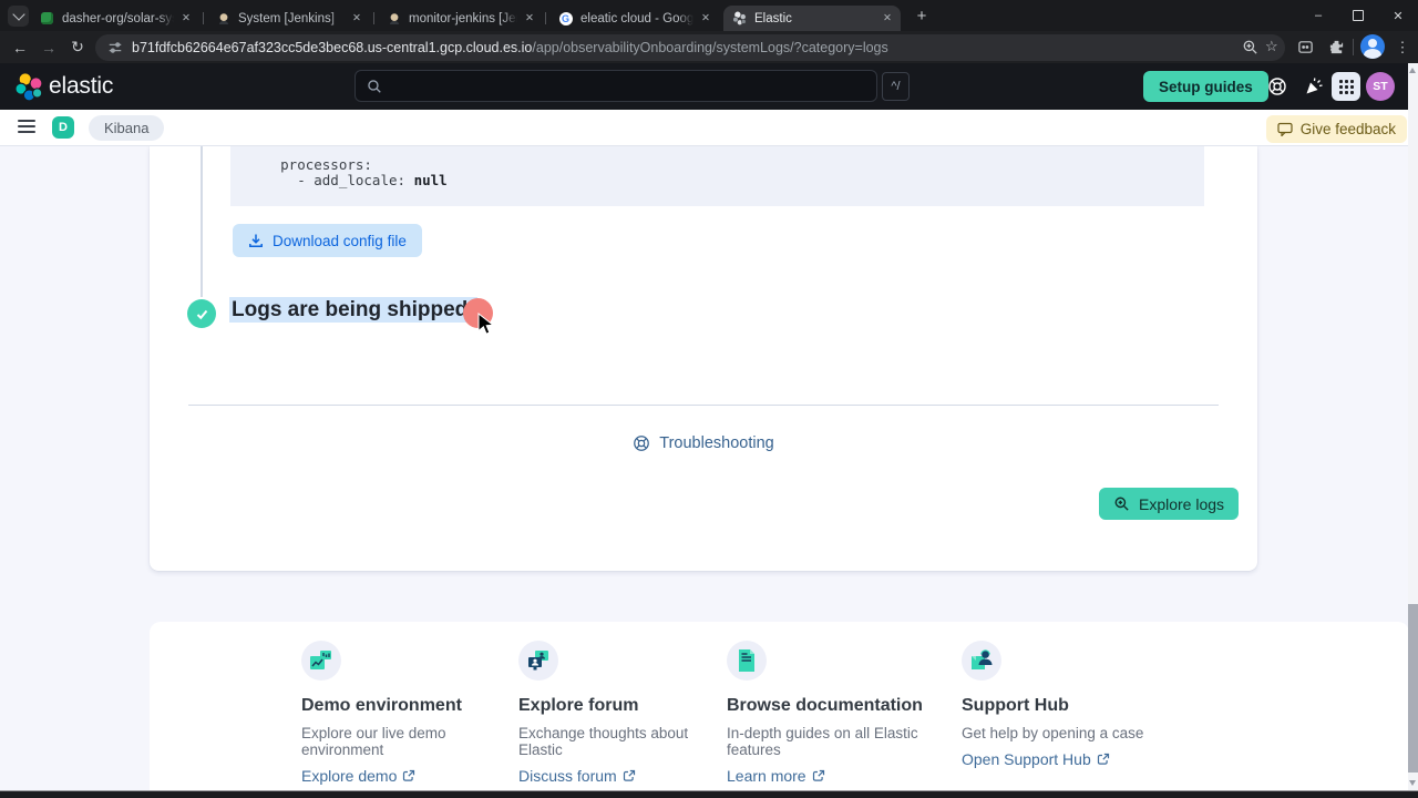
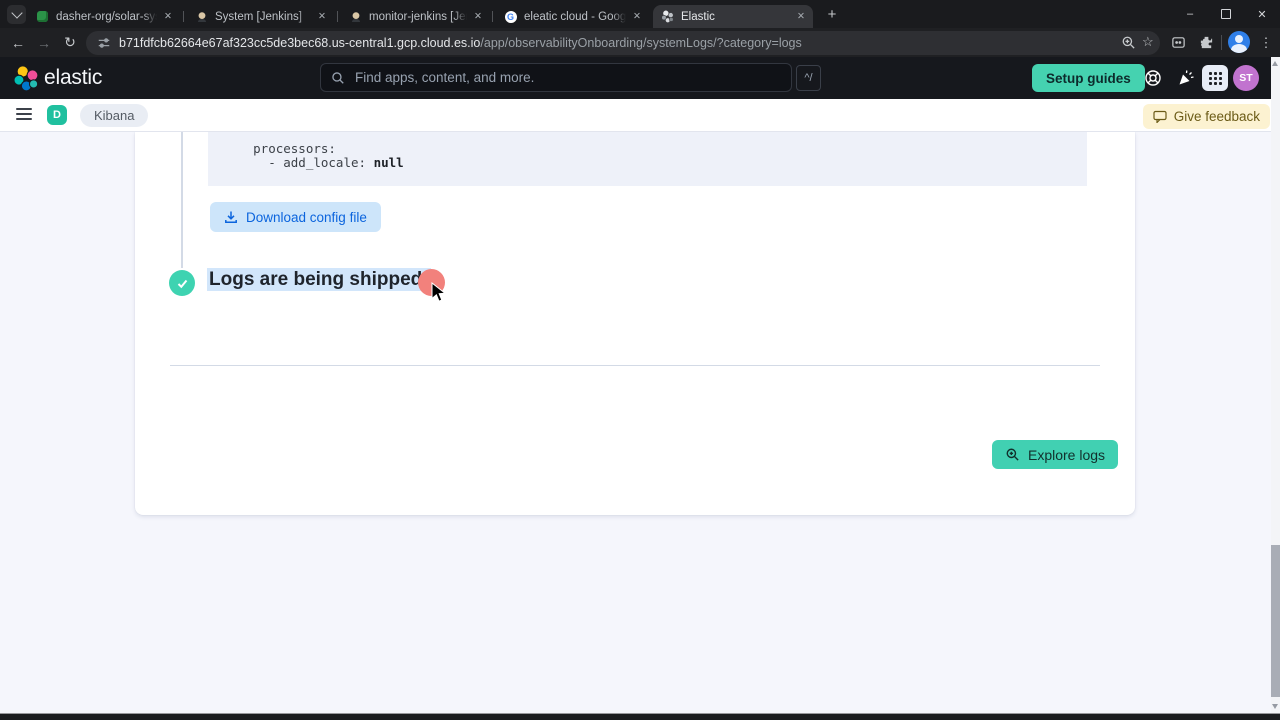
  ✕
  System [Jenkins]
  ✕
  monitor-jenkins [Je
  ✕
  G
  ✕
  Elastic
  ✕
  +
  –
  ✕
  ←
  →
  ↻
  b71fdfcb62664e67af323cc5de3bec68.us-central1.gcp.cloud.es.io
  /app/observabilityOnboarding/systemLogs/?category=logs
  ☆
  ⋮
  elastic
+ Find apps, content, and more.
  ^/
  Setup guides
  ST
  D
  Kibana
  Give feedback
  processors: - add_locale: null
  Download config file
  Logs are being shipped
- Troubleshooting
  Explore logs
- Demo environment
- Explore our live demo environment
- Explore demo
- Explore forum
- Exchange thoughts about Elastic
- Discuss forum
- Browse documentation
- In-depth guides on all Elastic features
- Learn more
- Support Hub
- Get help by opening a case
- Open Support Hub
